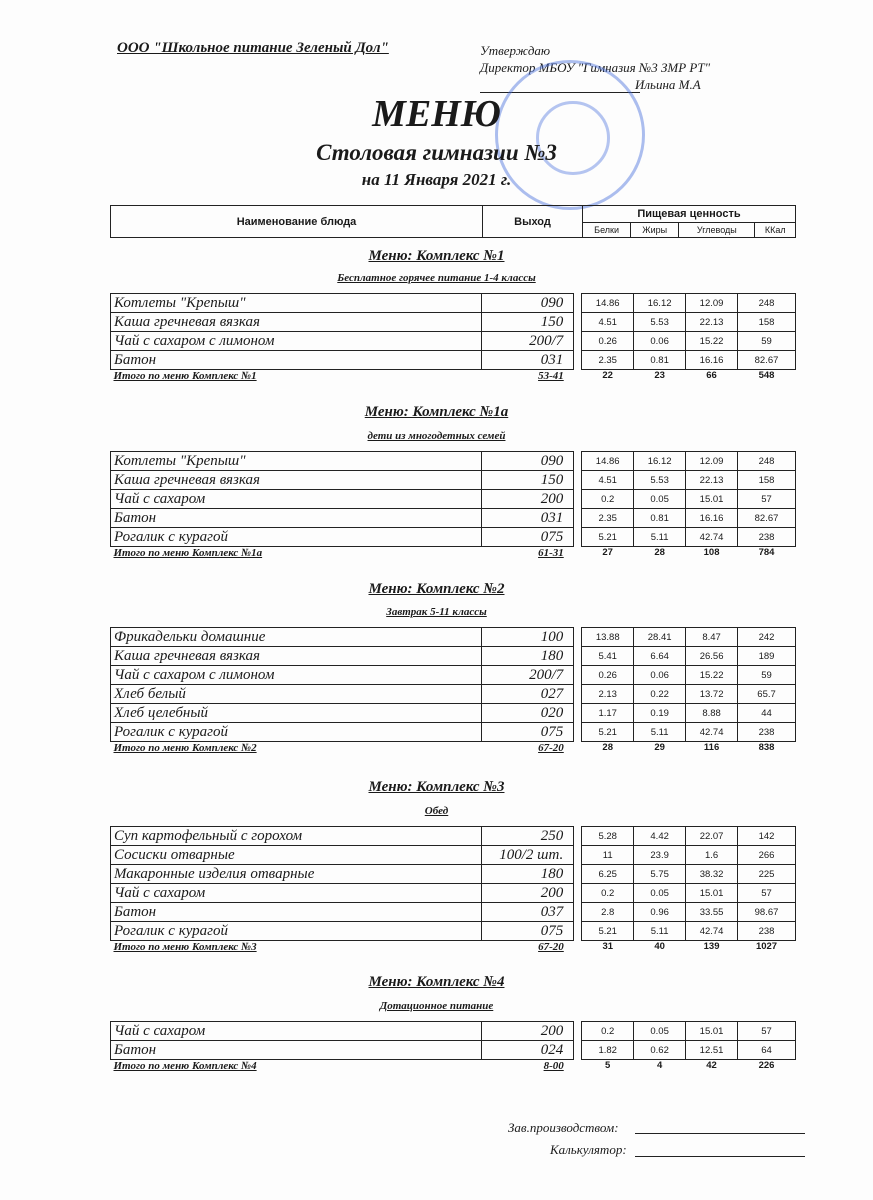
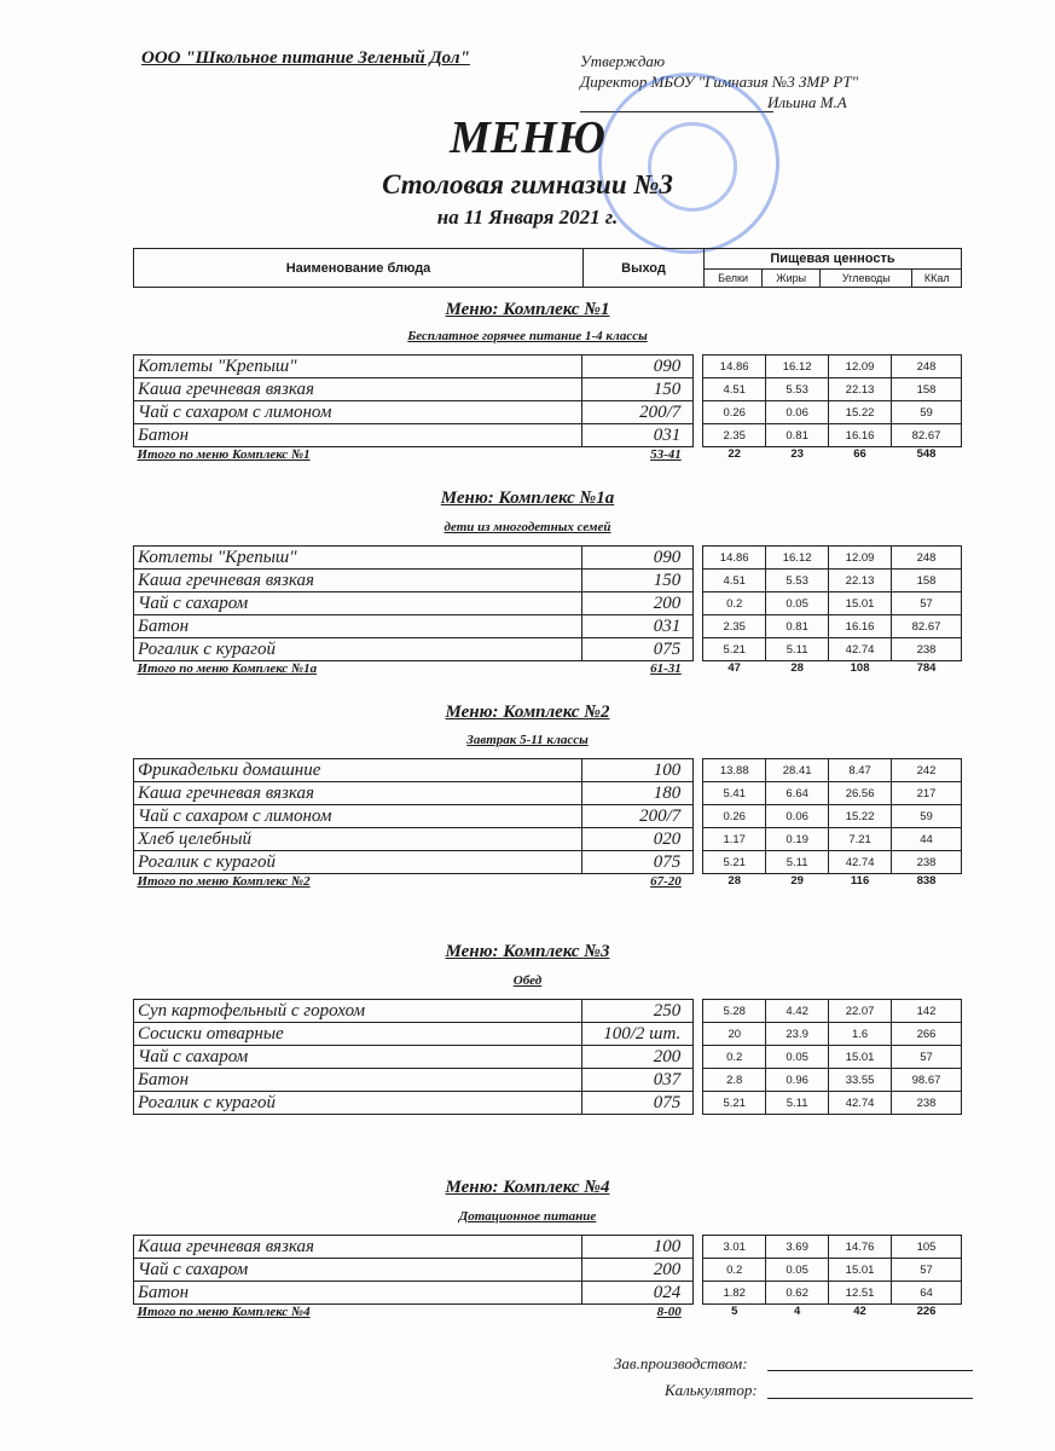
  ООО "Школьное питание Зеленый Дол"
  Утверждаю
  Директор МБОУ "Гимназия №3 ЗМР РТ"
  Ильина М.А
  МЕНЮ
  Столовая гимназии №3
  на 11 Января 2021 г.
  Наименование блюда	Выход	Пищевая ценность
  Белки	Жиры	Углеводы	ККал
  Меню: Комплекс №1
  Бесплатное горячее питание 1-4 классы
  Котлеты "Крепыш"	090		14.86	16.12	12.09	248
  Каша гречневая вязкая	150		4.51	5.53	22.13	158
  Чай с сахаром с лимоном	200/7		0.26	0.06	15.22	59
  Батон	031		2.35	0.81	16.16	82.67
  Итого по меню Комплекс №1	53-41		22	23	66	548
  Меню: Комплекс №1а
  дети из многодетных семей
  Котлеты "Крепыш"	090		14.86	16.12	12.09	248
  Каша гречневая вязкая	150		4.51	5.53	22.13	158
  Чай с сахаром	200		0.2	0.05	15.01	57
  Батон	031		2.35	0.81	16.16	82.67
  Рогалик с курагой	075		5.21	5.11	42.74	238
- Итого по меню Комплекс №1а	61-31		27	28	108	784
+ Итого по меню Комплекс №1а	61-31		47	28	108	784
  Меню: Комплекс №2
  Завтрак 5-11 классы
  Фрикадельки домашние	100		13.88	28.41	8.47	242
- Каша гречневая вязкая	180		5.41	6.64	26.56	189
+ Каша гречневая вязкая	180		5.41	6.64	26.56	217
  Чай с сахаром с лимоном	200/7		0.26	0.06	15.22	59
- Хлеб белый	027		2.13	0.22	13.72	65.7
- Хлеб целебный	020		1.17	0.19	8.88	44
+ Хлеб целебный	020		1.17	0.19	7.21	44
  Рогалик с курагой	075		5.21	5.11	42.74	238
  Итого по меню Комплекс №2	67-20		28	29	116	838
  Меню: Комплекс №3
  Обед
  Суп картофельный с горохом	250		5.28	4.42	22.07	142
- Сосиски отварные	100/2 шт.		11	23.9	1.6	266
+ Сосиски отварные	100/2 шт.		20	23.9	1.6	266
- Макаронные изделия отварные	180		6.25	5.75	38.32	225
  Чай с сахаром	200		0.2	0.05	15.01	57
  Батон	037		2.8	0.96	33.55	98.67
  Рогалик с курагой	075		5.21	5.11	42.74	238
- Итого по меню Комплекс №3	67-20		31	40	139	1027
  Меню: Комплекс №4
  Дотационное питание
+ Каша гречневая вязкая	100		3.01	3.69	14.76	105
  Чай с сахаром	200		0.2	0.05	15.01	57
  Батон	024		1.82	0.62	12.51	64
  Итого по меню Комплекс №4	8-00		5	4	42	226
  Зав.производством:
  Калькулятор:
